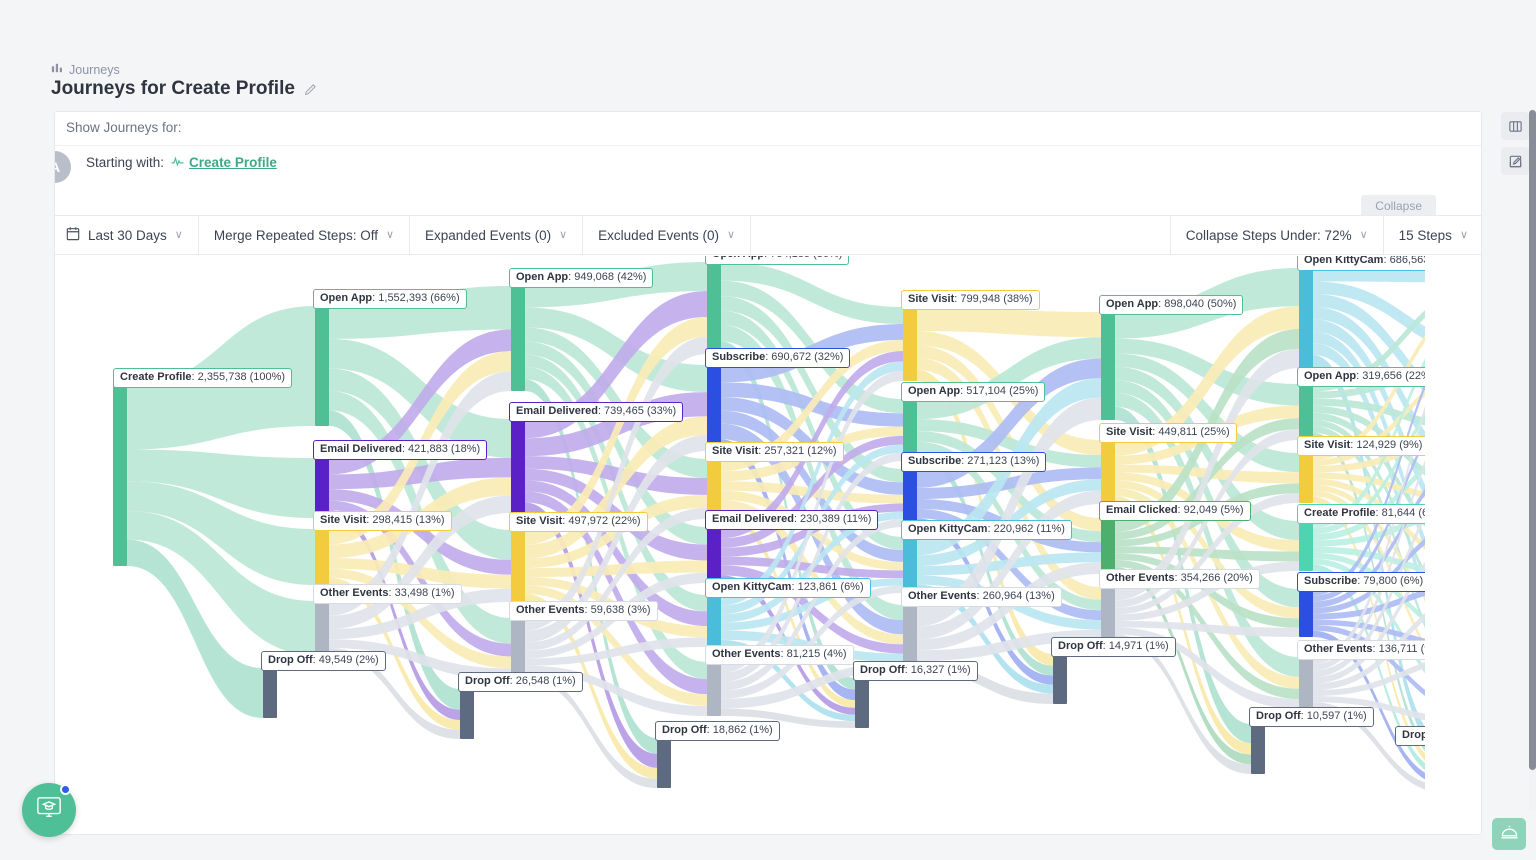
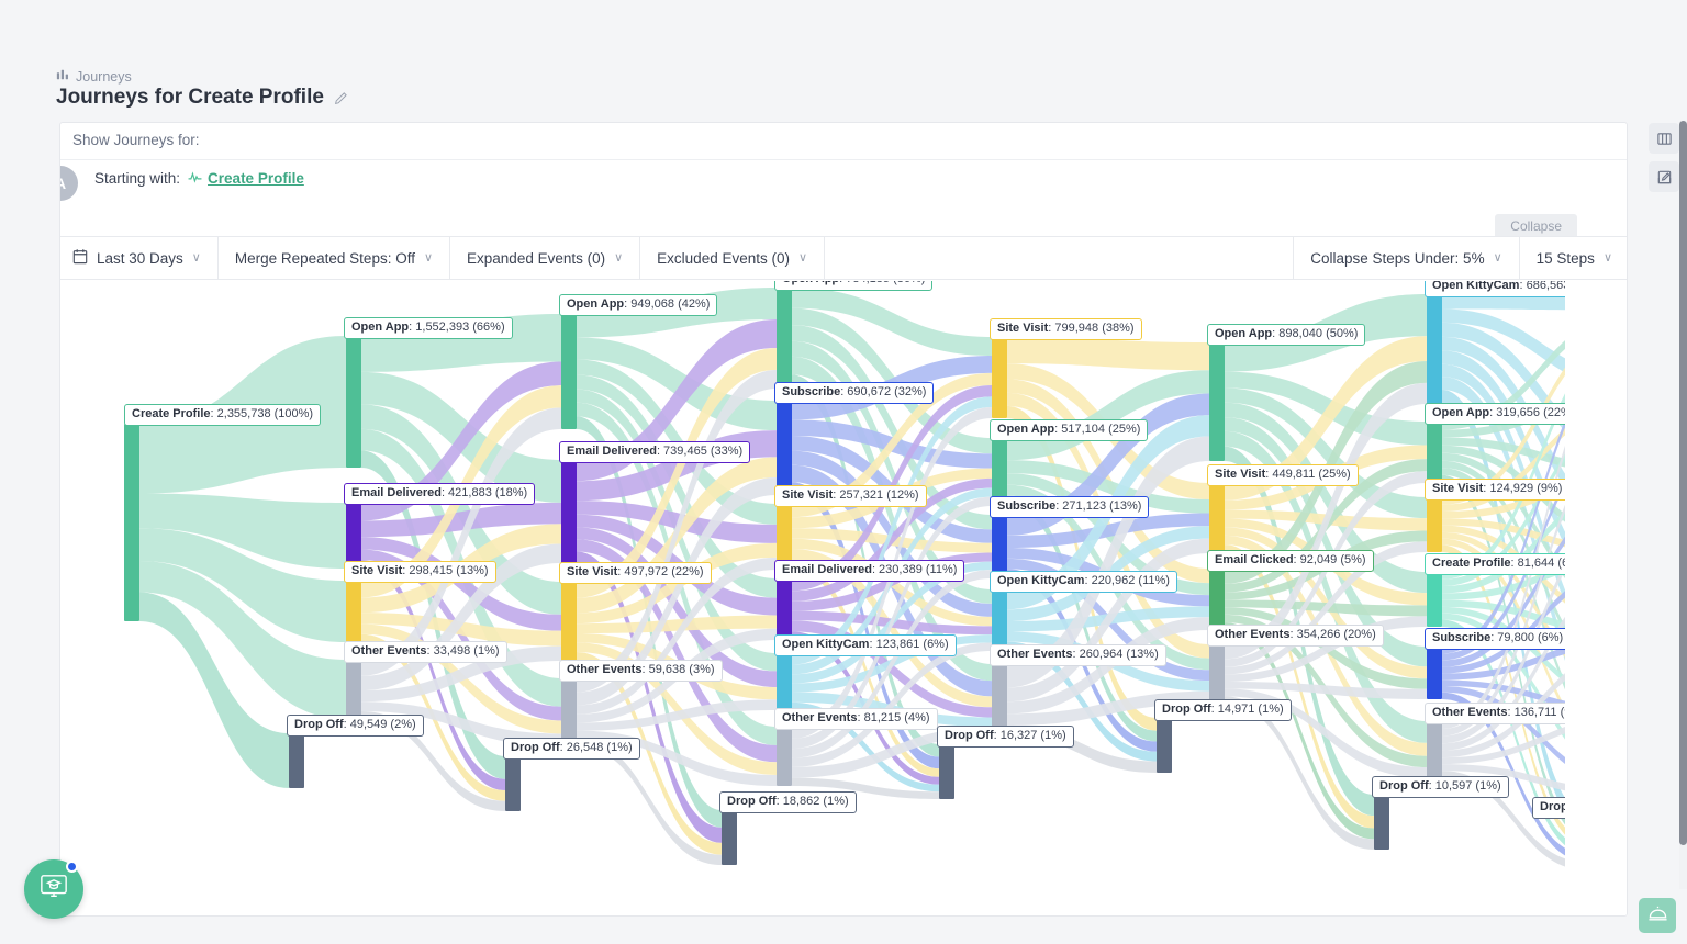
  Journeys
  Journeys for Create Profile
  Show Journeys for:
  A
  Starting with:
  Create Profile
  Collapse
  Last 30 Days
  ∨
  Merge Repeated Steps: Off
  ∨
  Expanded Events (0)
  ∨
  Excluded Events (0)
  ∨
- Collapse Steps Under: 72%
+ Collapse Steps Under: 5%
  ∨
  15 Steps
  ∨
  Create Profile: 2,355,738 (100%)
  Open App: 1,552,393 (66%)
  Email Delivered: 421,883 (18%)
  Site Visit: 298,415 (13%)
  Other Events: 33,498 (1%)
  Drop Off: 49,549 (2%)
  Open App: 949,068 (42%)
  Email Delivered: 739,465 (33%)
  Site Visit: 497,972 (22%)
  Other Events: 59,638 (3%)
  Drop Off: 26,548 (1%)
  Subscribe: 690,672 (32%)
  Site Visit: 257,321 (12%)
  Email Delivered: 230,389 (11%)
  Open KittyCam: 123,861 (6%)
  Other Events: 81,215 (4%)
  Drop Off: 18,862 (1%)
  Site Visit: 799,948 (38%)
  Open App: 517,104 (25%)
  Subscribe: 271,123 (13%)
  Open KittyCam: 220,962 (11%)
  Other Events: 260,964 (13%)
  Drop Off: 16,327 (1%)
  Open App: 898,040 (50%)
  Site Visit: 449,811 (25%)
  Email Clicked: 92,049 (5%)
  Other Events: 354,266 (20%)
  Drop Off: 14,971 (1%)
  Open KittyCam: 686,56
  Open App: 319,656 (22
  Site Visit: 124,929 (9%)
  Create Profile: 81,644 (
  Subscribe: 79,800 (6%)
  Other Events: 136,711 (
  Drop Off: 10,597 (1%)
